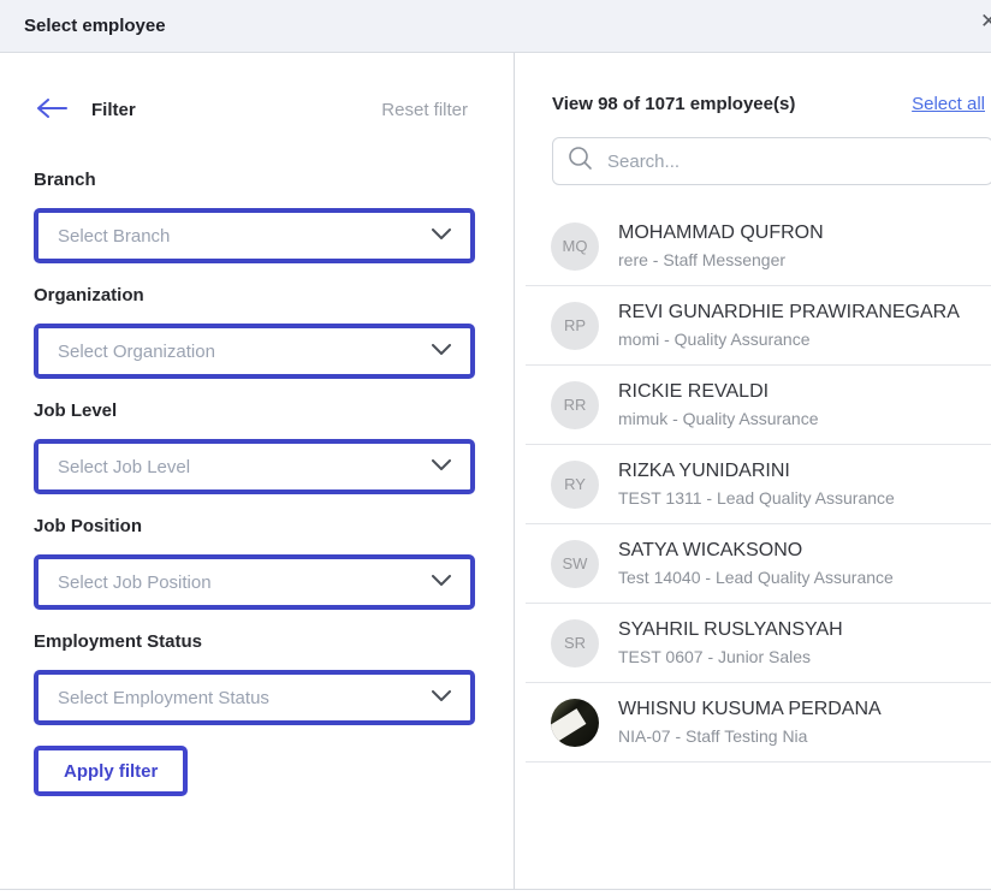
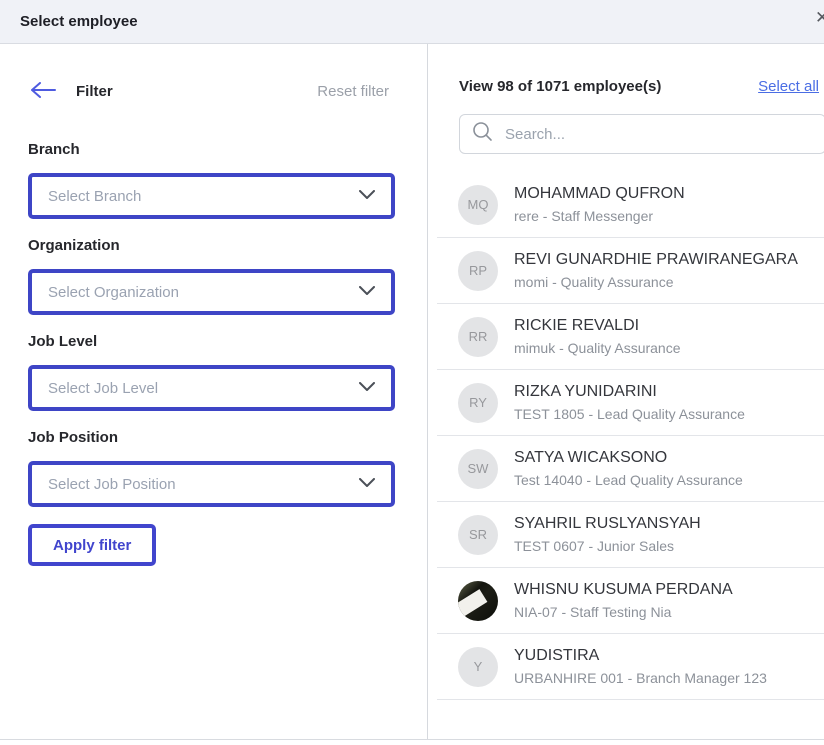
  Select employee
  ✕
  Filter
  Reset filter
  Branch
  Select Branch
  Organization
  Select Organization
  Job Level
  Select Job Level
  Job Position
  Select Job Position
- Employment Status
- Select Employment Status
  Apply filter
  View 98 of 1071 employee(s)
  Select all
  Search...
  MQ
  MOHAMMAD QUFRON
  rere - Staff Messenger
  RP
  REVI GUNARDHIE PRAWIRANEGARA
  momi - Quality Assurance
  RR
  RICKIE REVALDI
  mimuk - Quality Assurance
  RY
  RIZKA YUNIDARINI
- TEST 1311 - Lead Quality Assurance
+ TEST 1805 - Lead Quality Assurance
  SW
  SATYA WICAKSONO
  Test 14040 - Lead Quality Assurance
  SR
  SYAHRIL RUSLYANSYAH
  TEST 0607 - Junior Sales
  WHISNU KUSUMA PERDANA
  NIA-07 - Staff Testing Nia
+ Y
+ YUDISTIRA
+ URBANHIRE 001 - Branch Manager 123
